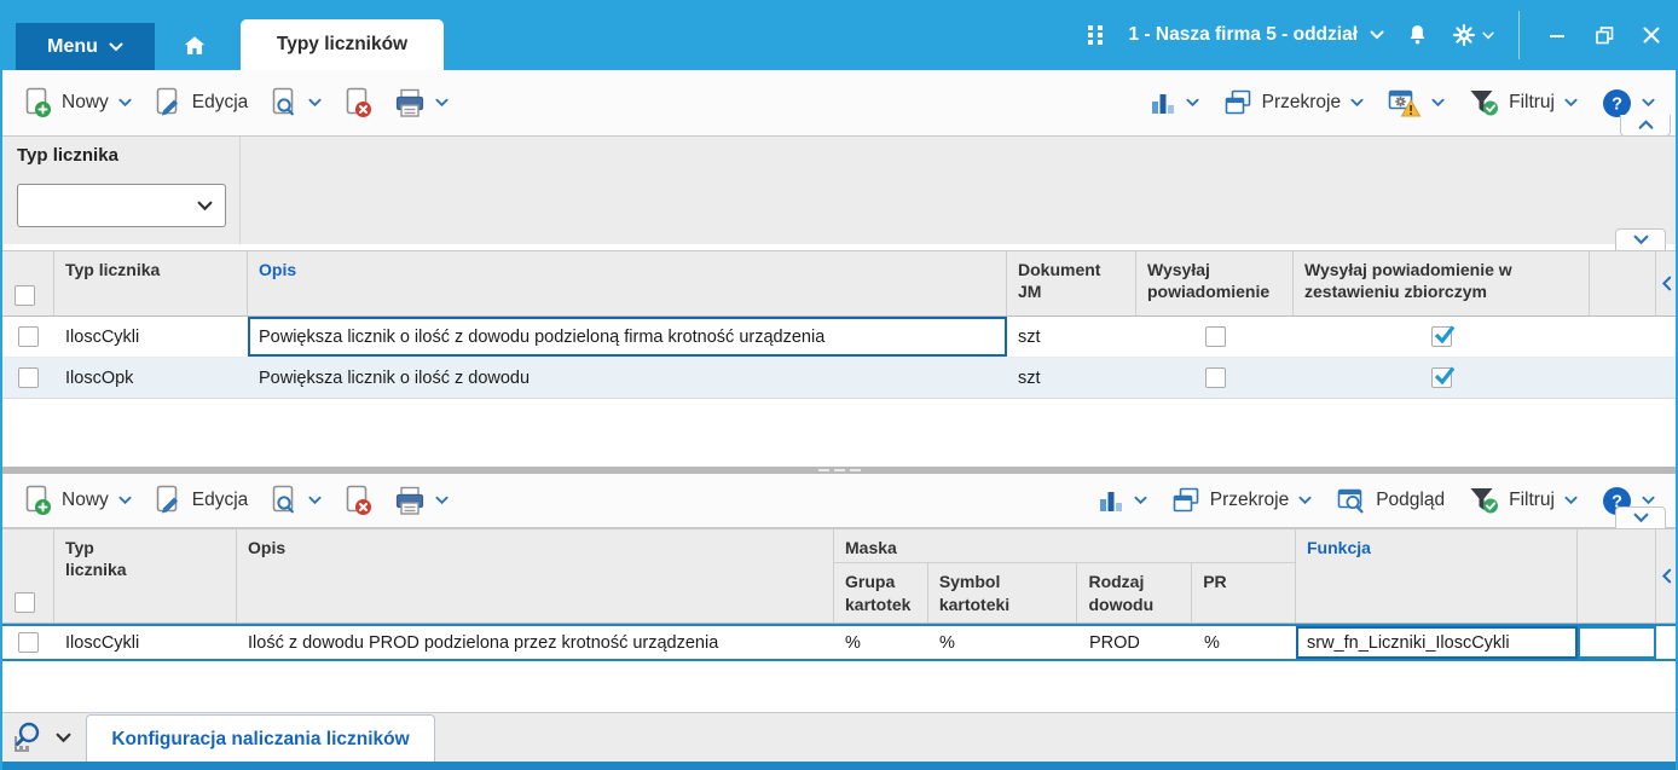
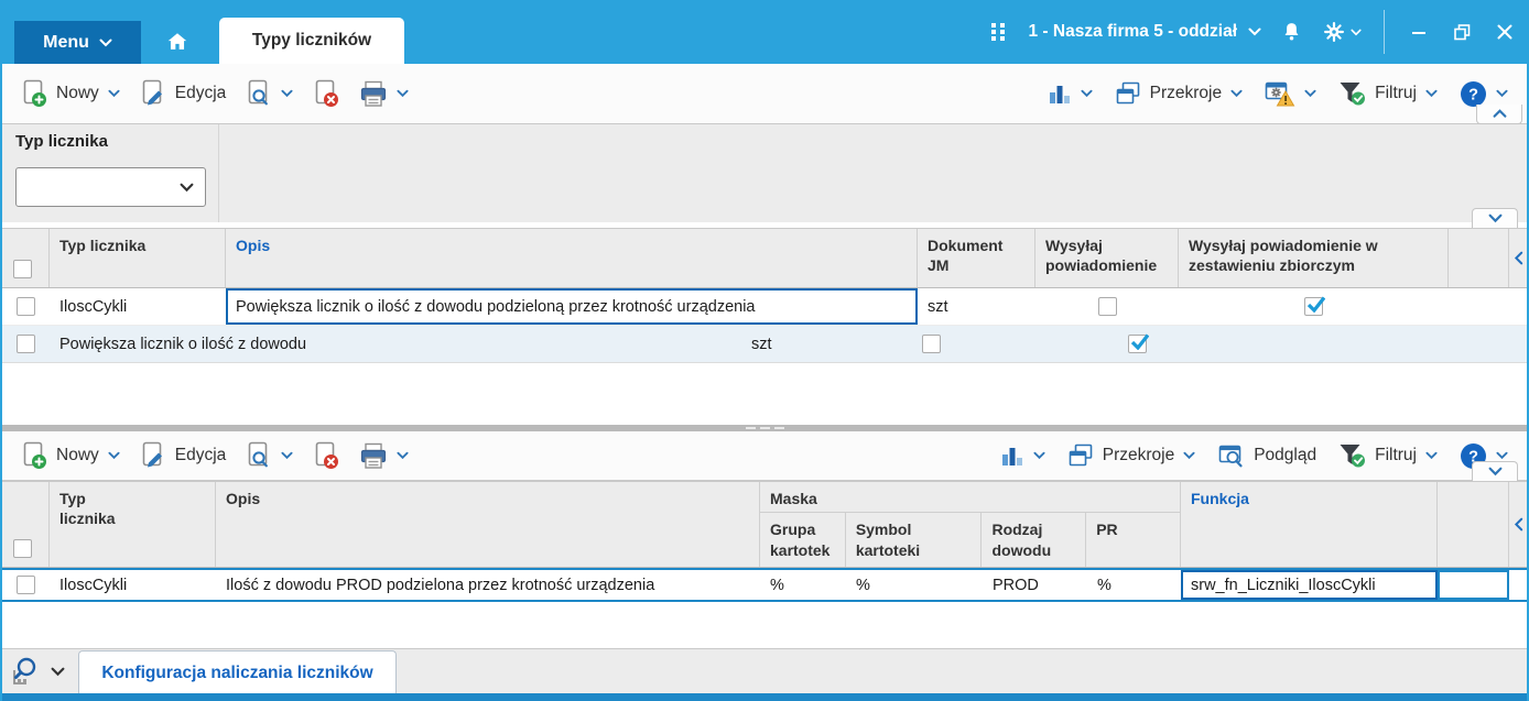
  Menu
  Typy liczników
  1 - Nasza firma 5 - oddział
  Nowy
  Edycja
  Przekroje
  Filtruj
  ?
  Typ licznika
  Typ licznika
  Opis
  Dokument JM
  Wysyłaj powiadomienie
  Wysyłaj powiadomienie w zestawieniu zbiorczym
  IloscCykli
- Powiększa licznik o ilość z dowodu podzieloną firma krotność urządzenia
+ Powiększa licznik o ilość z dowodu podzieloną przez krotność urządzenia
  szt
- IloscOpk
  Powiększa licznik o ilość z dowodu
  szt
  Nowy
  Edycja
  Przekroje
  Podgląd
  Filtruj
  ?
  Typ licznika
  Opis
  Maska
  Grupa kartotek
  Symbol kartoteki
  Rodzaj dowodu
  PR
  Funkcja
  IloscCykli
  Ilość z dowodu PROD podzielona przez krotność urządzenia
  %
  %
  PROD
  %
  srw_fn_Liczniki_IloscCykli
  Konfiguracja naliczania liczników
